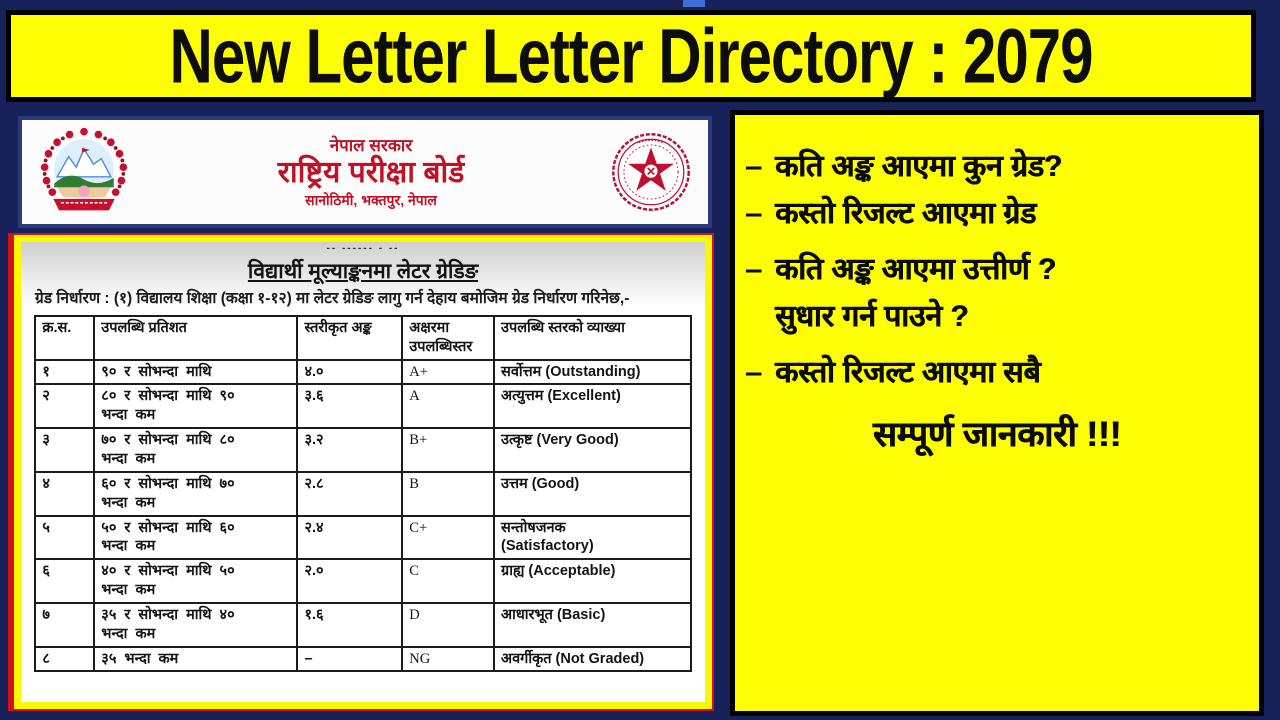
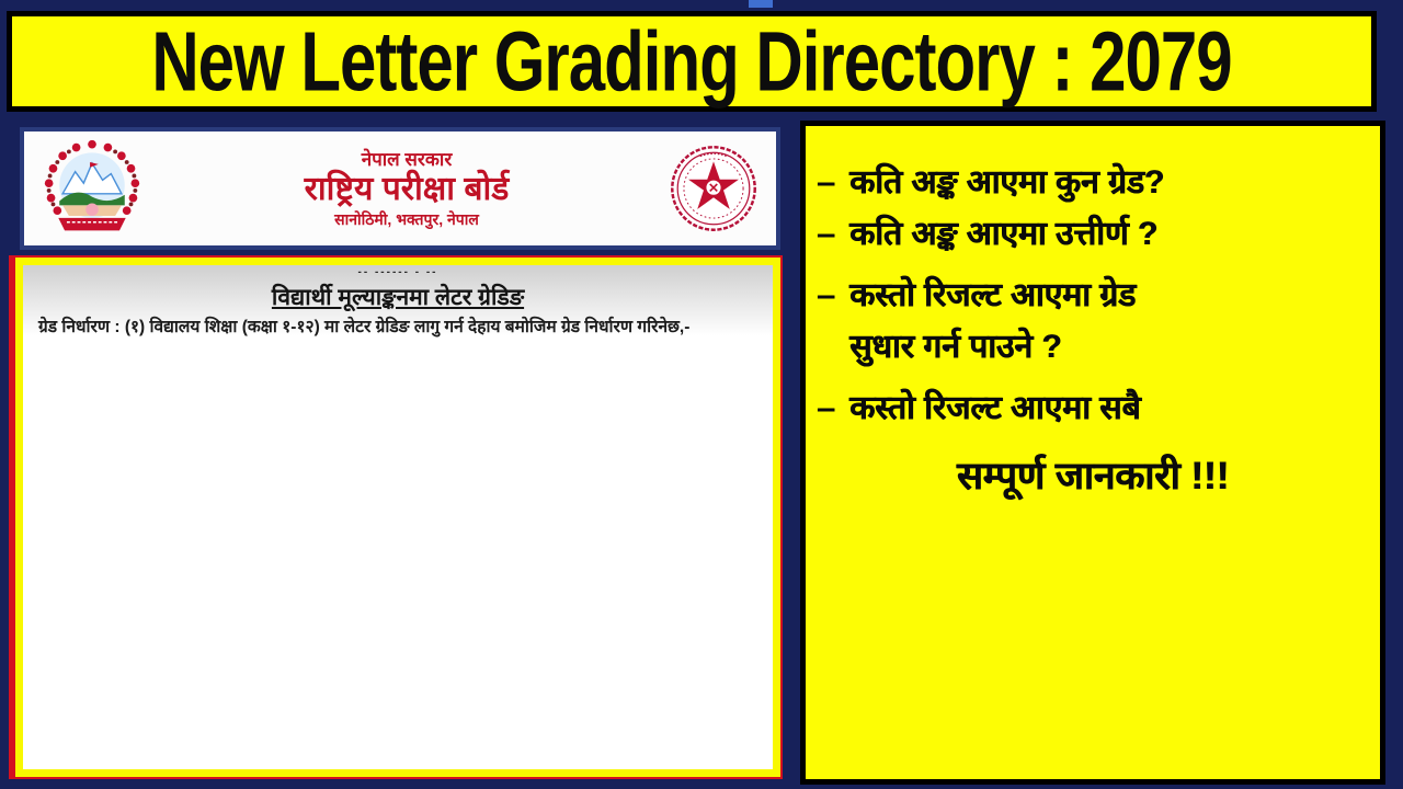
- New Letter Letter Directory : 2079
+ New Letter Grading Directory : 2079
  नेपाल सरकार
  राष्ट्रिय परीक्षा बोर्ड
  सानोठिमी, भक्तपुर, नेपाल
  -- ------ - --
  विद्यार्थी मूल्याङ्कनमा लेटर ग्रेडिङ
  ग्रेड निर्धारण : (१) विद्यालय शिक्षा (कक्षा १-१२) मा लेटर ग्रेडिङ लागु गर्न देहाय बमोजिम ग्रेड निर्धारण गरिनेछ,-
- क्र.स.	उपलब्धि प्रतिशत	स्तरीकृत अङ्क	अक्षरमा उपलब्धिस्तर	उपलब्धि स्तरको व्याख्या
- १	९० र सोभन्दा माथि	४.०	A+	सर्वोत्तम (Outstanding)
- २	८० र सोभन्दा माथि ९० भन्दा कम	३.६	A	अत्युत्तम (Excellent)
- ३	७० र सोभन्दा माथि ८० भन्दा कम	३.२	B+	उत्कृष्ट (Very Good)
- ४	६० र सोभन्दा माथि ७० भन्दा कम	२.८	B	उत्तम (Good)
- ५	५० र सोभन्दा माथि ६० भन्दा कम	२.४	C+	सन्तोषजनक (Satisfactory)
- ६	४० र सोभन्दा माथि ५० भन्दा कम	२.०	C	ग्राह्य (Acceptable)
- ७	३५ र सोभन्दा माथि ४० भन्दा कम	१.६	D	आधारभूत (Basic)
- ८	३५ भन्दा कम	–	NG	अवर्गीकृत (Not Graded)
  –
  कति अङ्क आएमा कुन ग्रेड?
  –
- कस्तो रिजल्ट आएमा ग्रेड
+ कति अङ्क आएमा उत्तीर्ण ?
  –
- कति अङ्क आएमा उत्तीर्ण ?
+ कस्तो रिजल्ट आएमा ग्रेड
  सुधार गर्न पाउने ?
  –
  कस्तो रिजल्ट आएमा सबै
  सम्पूर्ण जानकारी !!!
